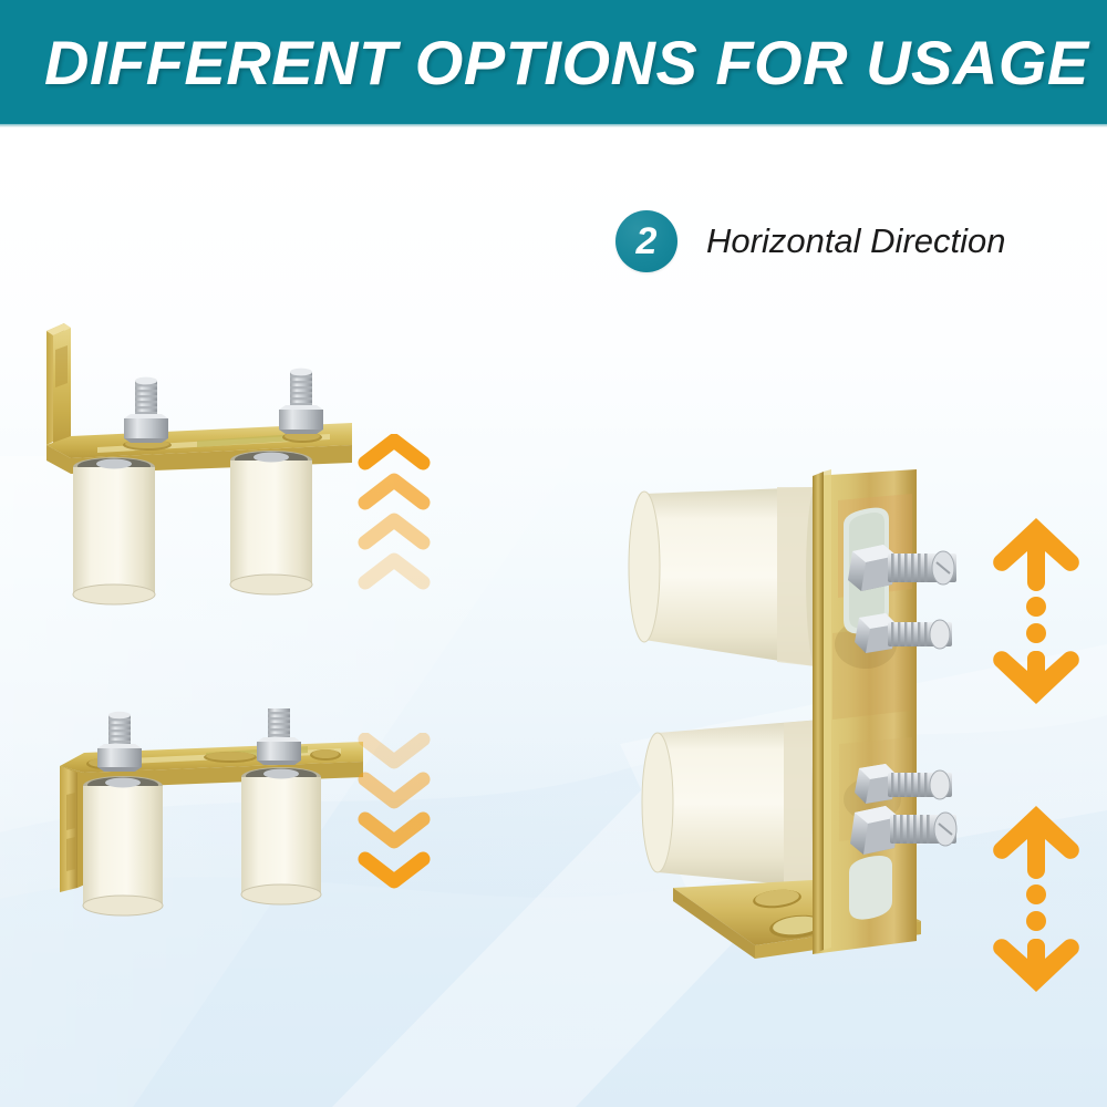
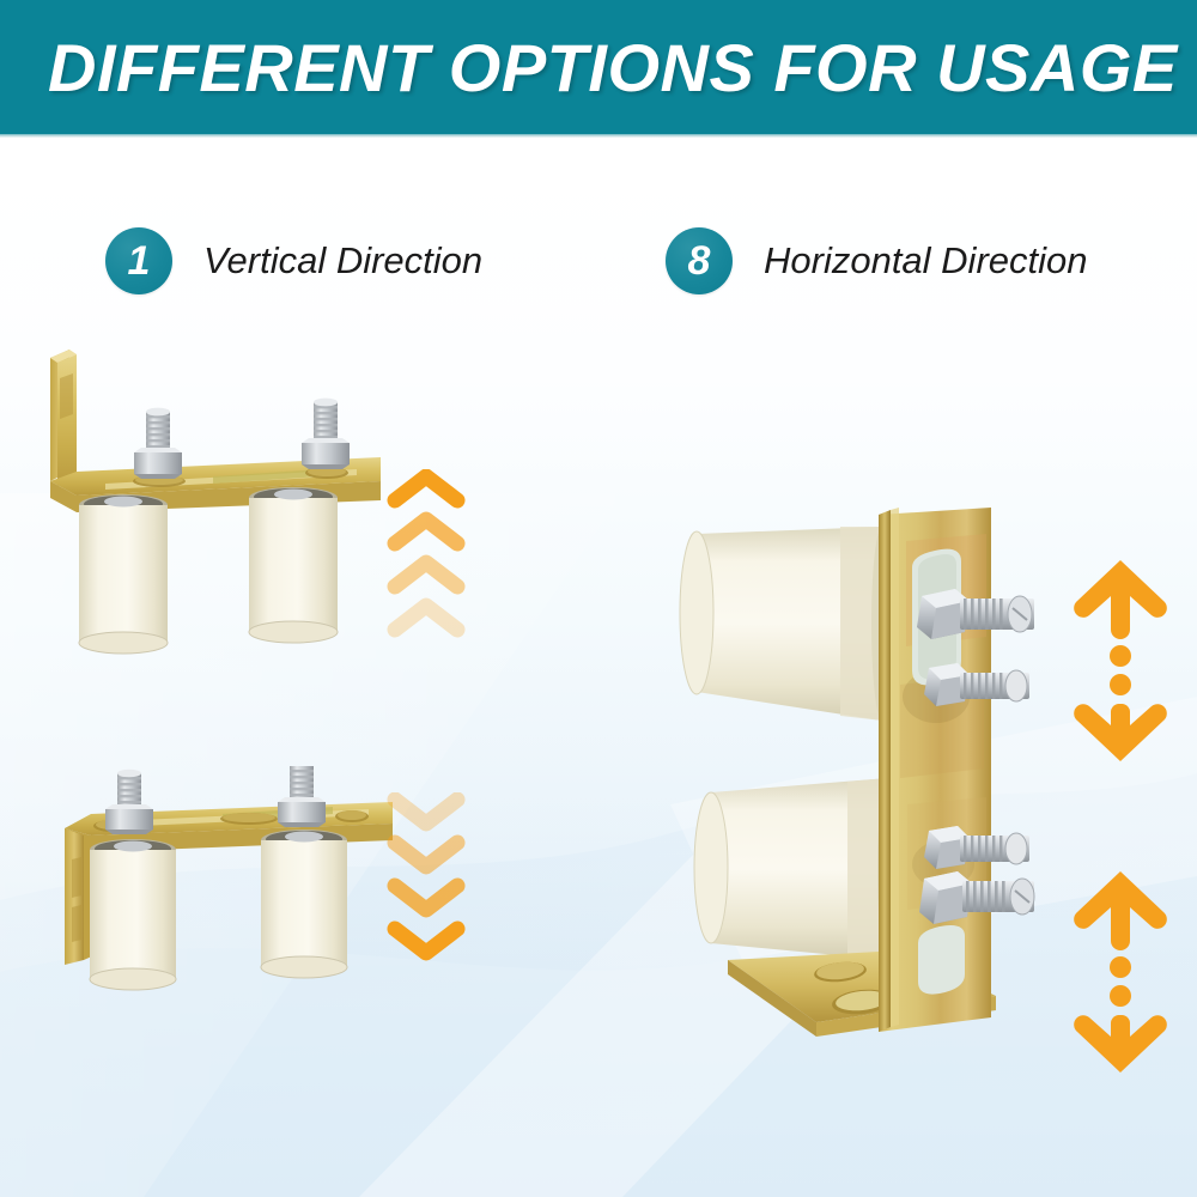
  DIFFERENT OPTIONS FOR USAGE
+ 1
+ Vertical Direction
- 2
+ 8
  Horizontal Direction
